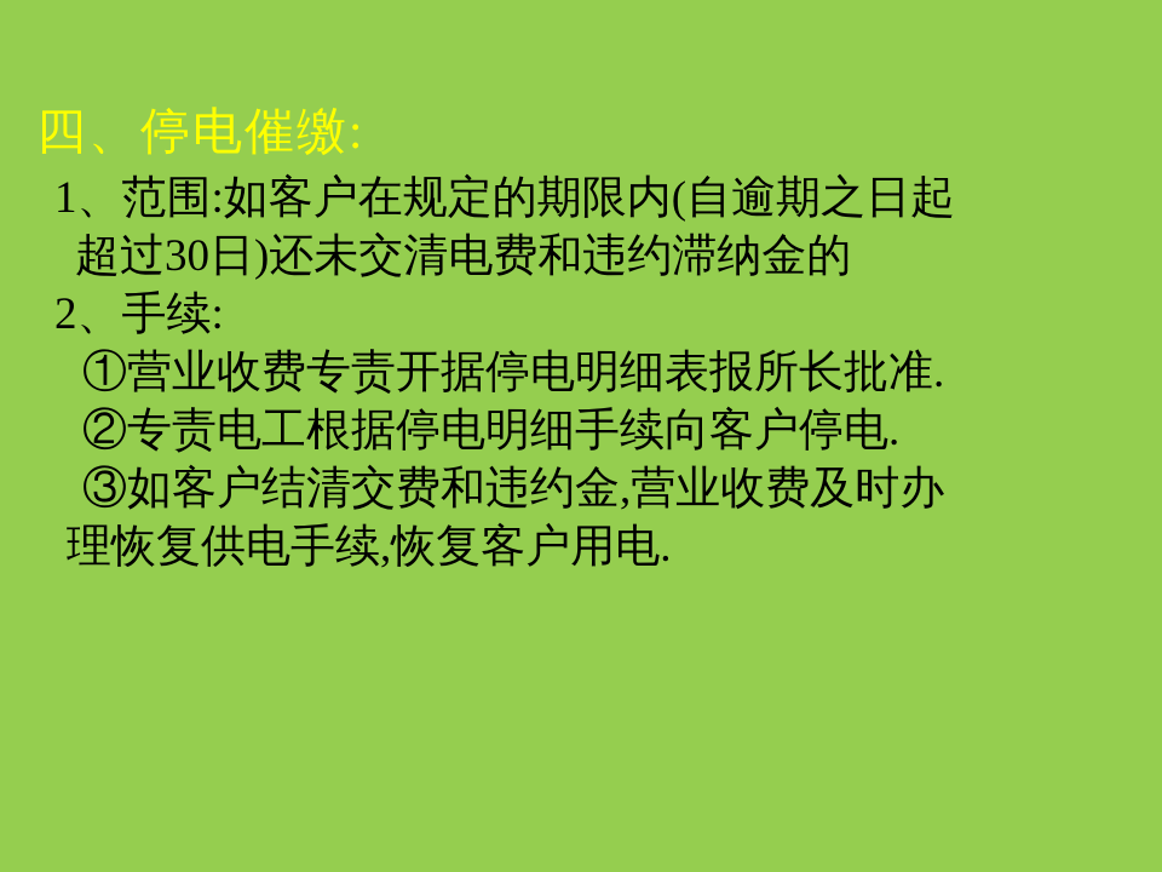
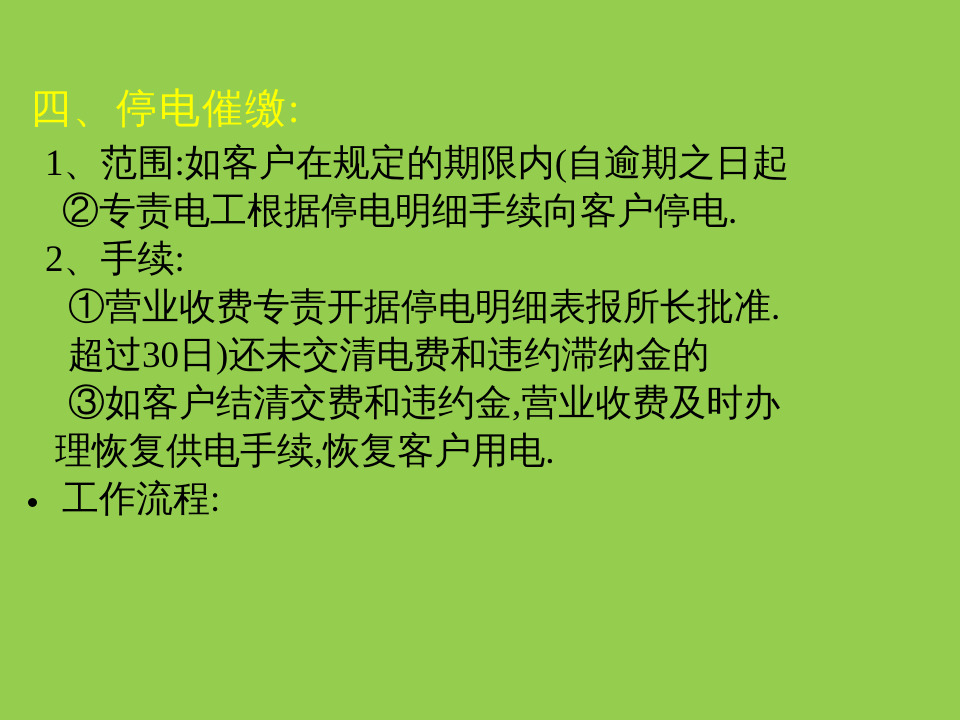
  四、停电催缴:
  1、范围:如客户在规定的期限内(自逾期之日起
- 超过30日)还未交清电费和违约滞纳金的
+ ②专责电工根据停电明细手续向客户停电.
  2、手续:
  ①营业收费专责开据停电明细表报所长批准.
- ②专责电工根据停电明细手续向客户停电.
+ 超过30日)还未交清电费和违约滞纳金的
  ③如客户结清交费和违约金,营业收费及时办
  理恢复供电手续,恢复客户用电.
+ 工作流程:
